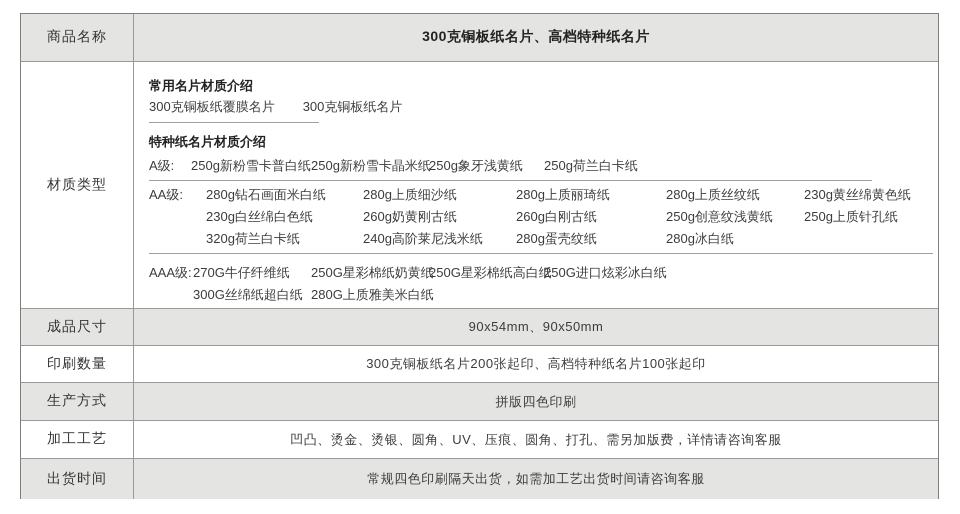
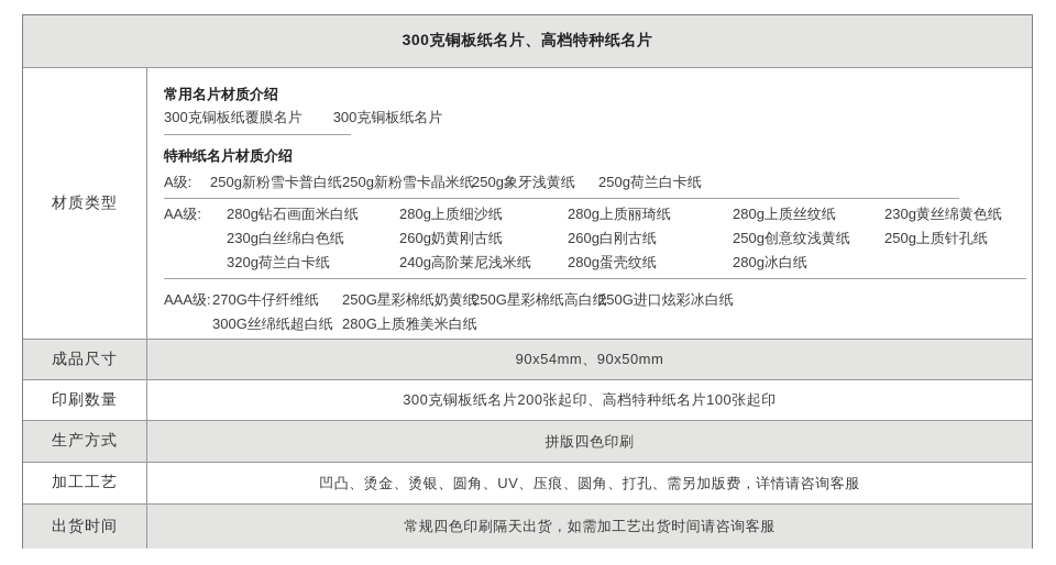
- 商品名称
  300克铜板纸名片、高档特种纸名片
  材质类型
  常用名片材质介绍
  300克铜板纸覆膜名片
  300克铜板纸名片
  特种纸名片材质介绍
  A级:
  250g新粉雪卡普白纸
  250g新粉雪卡晶米纸
  250g象牙浅黄纸
  250g荷兰白卡纸
  AA级:
  280g钻石画面米白纸
  280g上质细沙纸
  280g上质丽琦纸
  280g上质丝纹纸
  230g黄丝绵黄色纸
  230g白丝绵白色纸
  260g奶黄刚古纸
  260g白刚古纸
  250g创意纹浅黄纸
  250g上质针孔纸
  320g荷兰白卡纸
  240g高阶莱尼浅米纸
  280g蛋壳纹纸
  280g冰白纸
  AAA级:
  270G牛仔纤维纸
  250G星彩棉纸奶黄纸
  250G星彩棉纸高白
  250G进口炫彩冰白纸
  300G丝绵纸超白纸
  280G上质雅美米白纸
  成品尺寸
  90x54mm、90x50mm
  印刷数量
  300克铜板纸名片200张起印、高档特种纸名片100张起印
  生产方式
  拼版四色印刷
  加工工艺
  凹凸、烫金、烫银、圆角、UV、压痕、圆角、打孔、需另加版费，详情请咨询客服
  出货时间
  常规四色印刷隔天出货，如需加工艺出货时间请咨询客服
